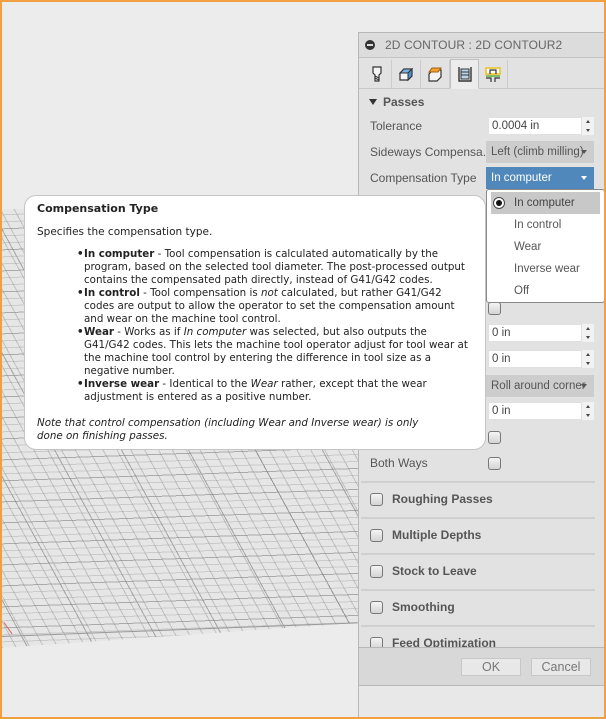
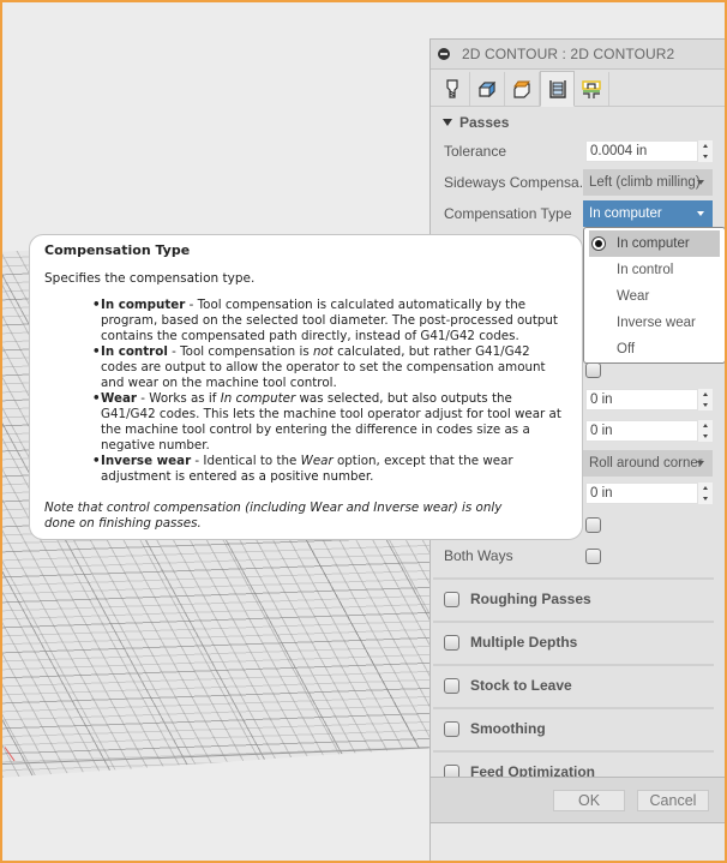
  2D CONTOUR : 2D CONTOUR2
  Passes
  Tolerance
  0.0004 in
  Sideways Compensa.
  Left (climb milling)
  Compensation Type
  In computer
  0 in
  0 in
  Roll around corner
  0 in
  Both Ways
  Roughing Passes
  Multiple Depths
  Stock to Leave
  Smoothing
  Feed Optimization
  OK
  Cancel
  In computer
  In control
  Wear
  Inverse wear
  Off
  Compensation Type
  Specifies the compensation type.
  In computer - Tool compensation is calculated automatically by the program, based on the selected tool diameter. The post-processed output contains the compensated path directly, instead of G41/G42 codes.
  In control - Tool compensation is not calculated, but rather G41/G42 codes are output to allow the operator to set the compensation amount and wear on the machine tool control.
- Wear - Works as if In computer was selected, but also outputs the G41/G42 codes. This lets the machine tool operator adjust for tool wear at the machine tool control by entering the difference in tool size as a negative number.
+ Wear - Works as if In computer was selected, but also outputs the G41/G42 codes. This lets the machine tool operator adjust for tool wear at the machine tool control by entering the difference in codes size as a negative number.
- Inverse wear - Identical to the Wear rather, except that the wear adjustment is entered as a positive number.
+ Inverse wear - Identical to the Wear option, except that the wear adjustment is entered as a positive number.
  Note that control compensation (including Wear and Inverse wear) is only done on finishing passes.
